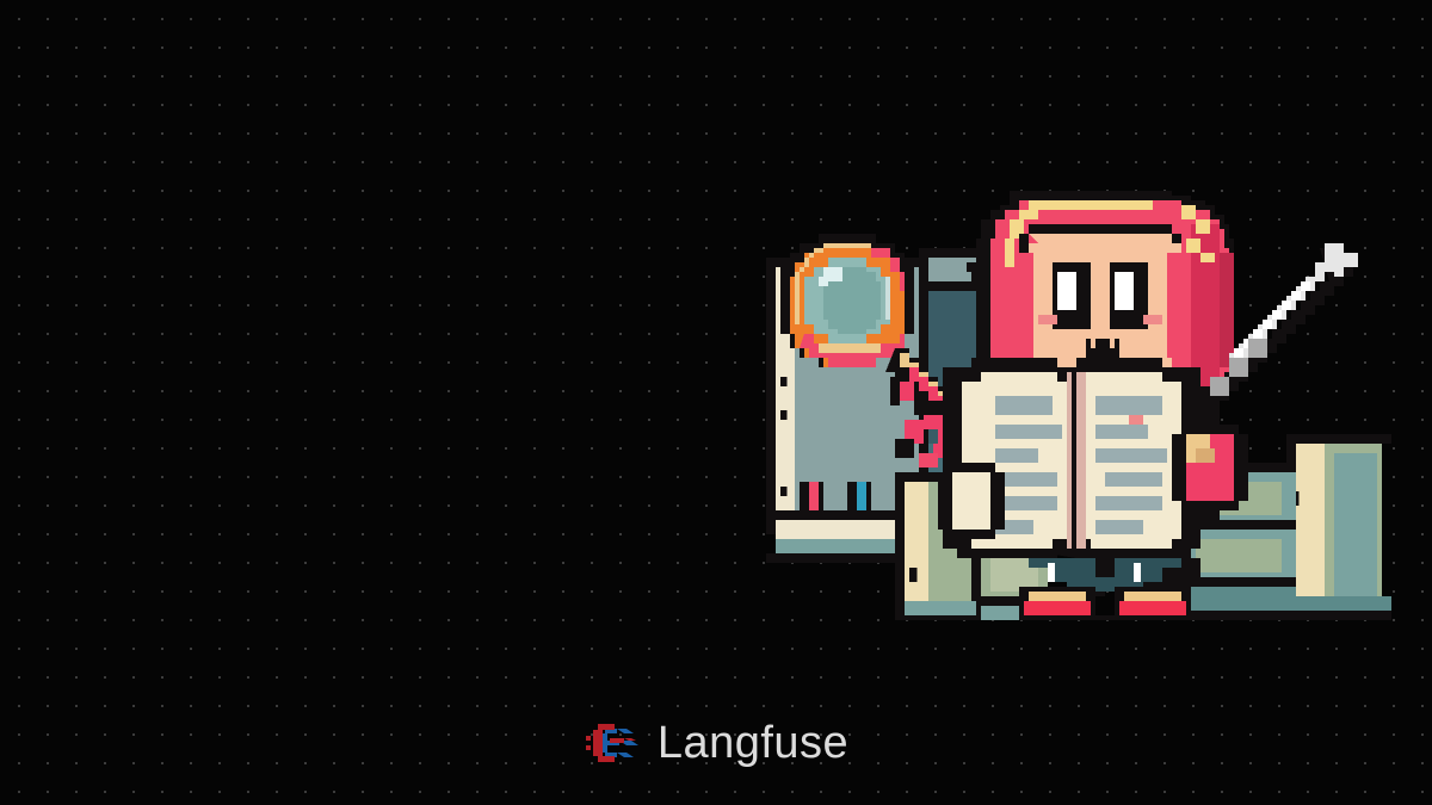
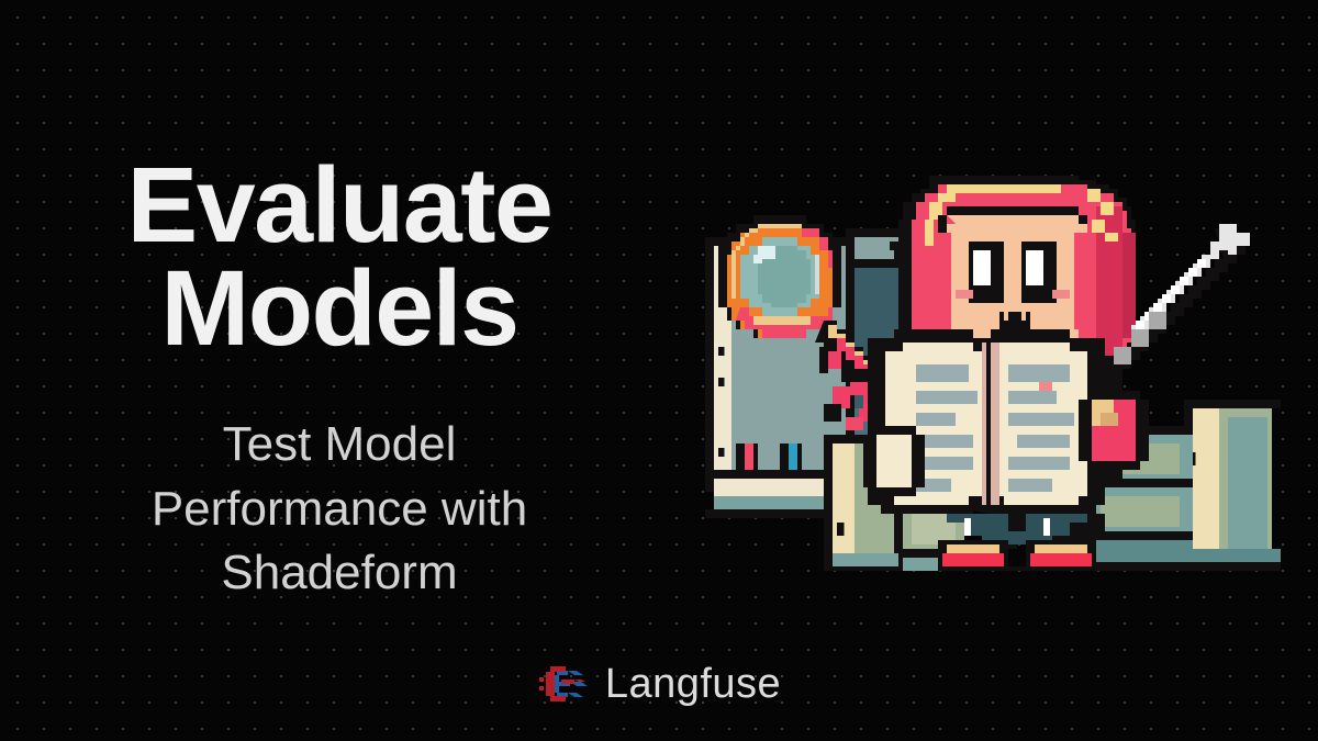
+ Evaluate
+ Models
+ Test Model
+ Performance with
+ Shadeform
  Langfuse
